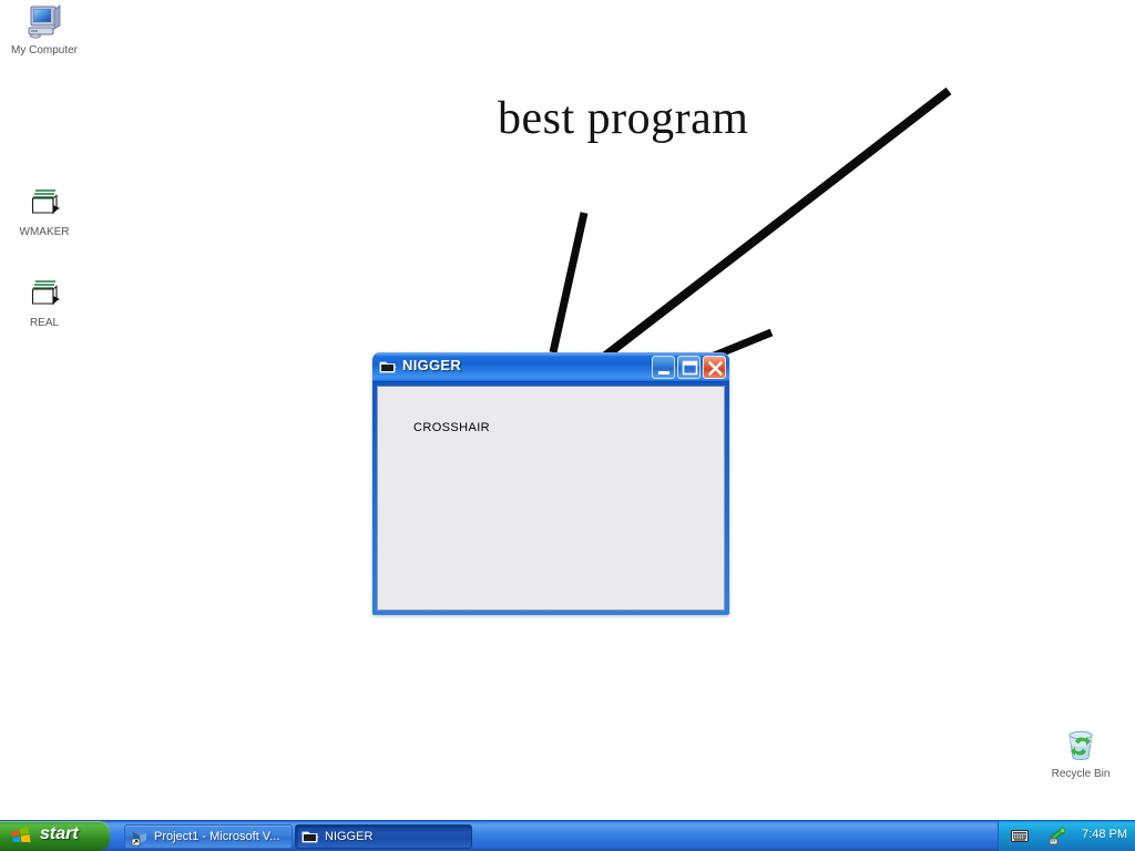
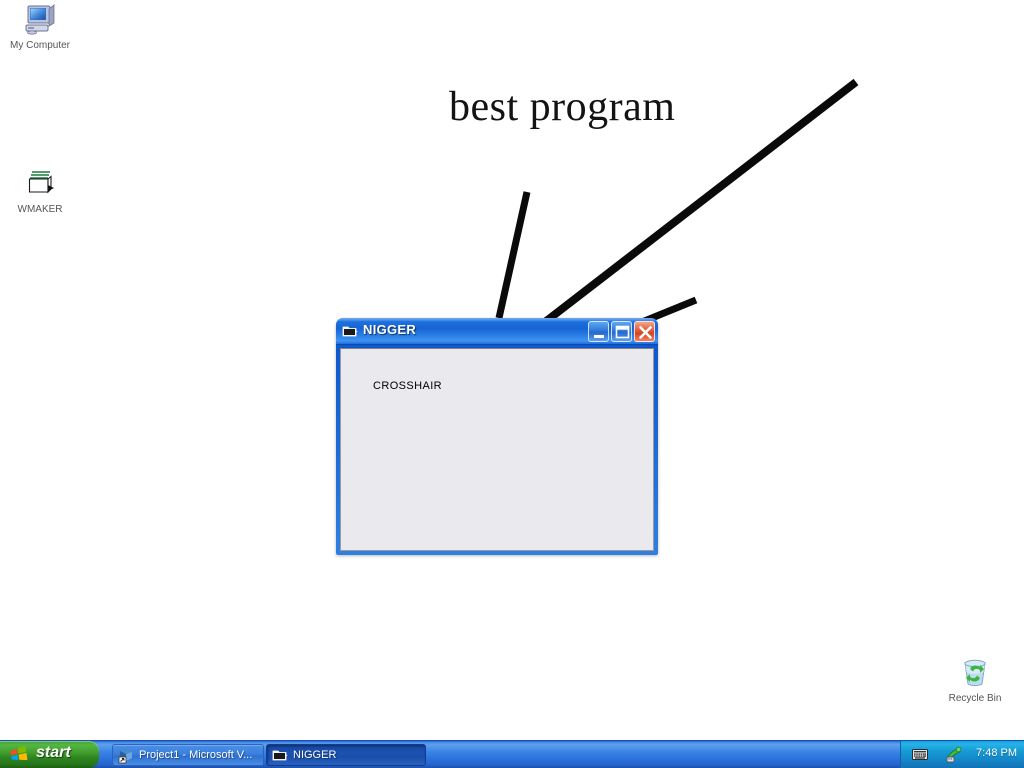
  My Computer
  WMAKER
- REAL
  Recycle Bin
  best program
  NIGGER
  CROSSHAIR
  start
  Project1 - Microsoft V...
  NIGGER
  7:48 PM
